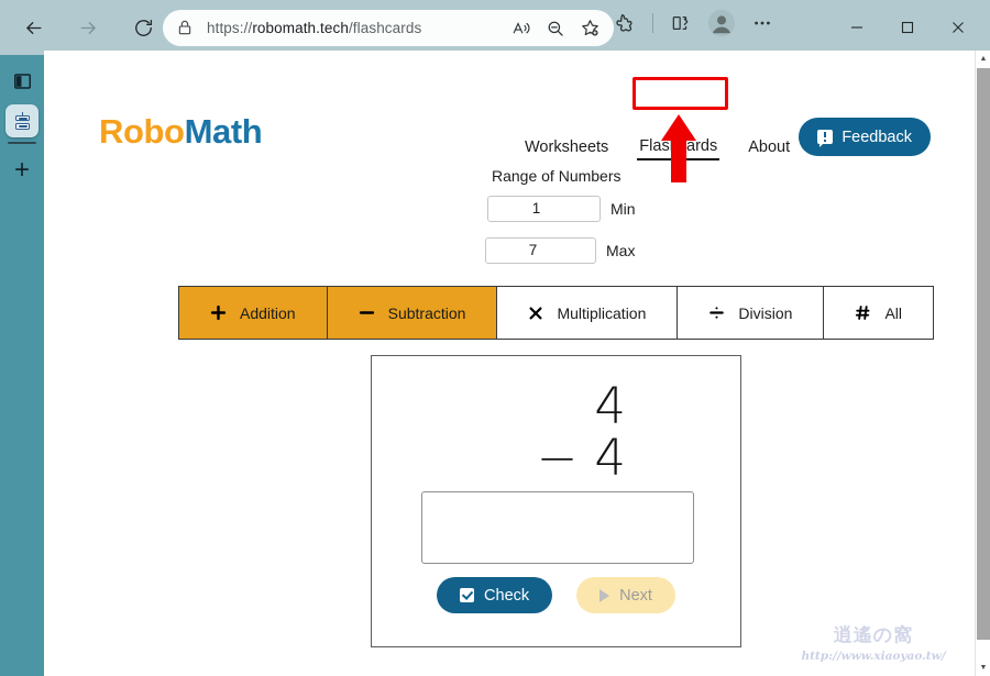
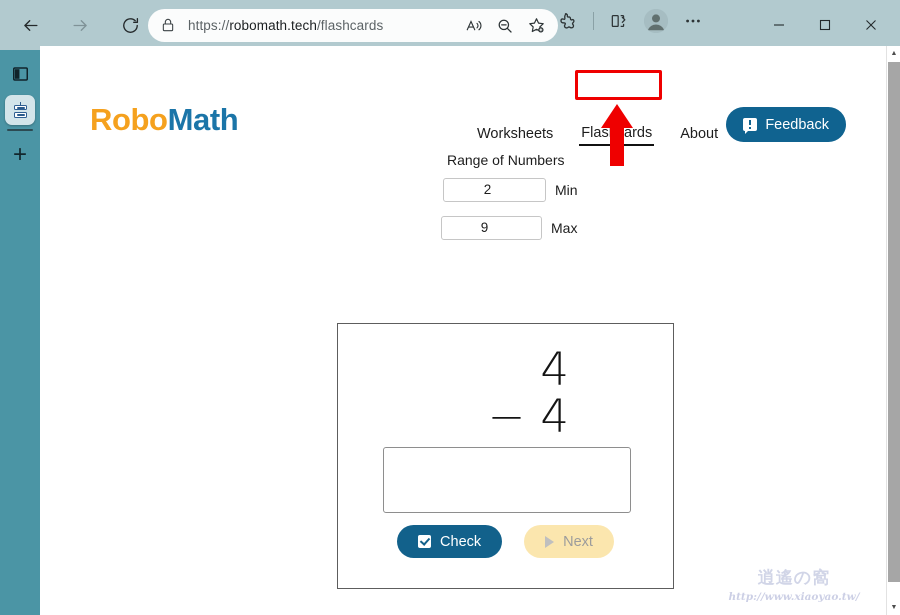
  https://robomath.tech/flashcards
  +
  RoboMath
  Worksheets
  Flasards
  About
  Feedback
  Range of Numbers
- 1
+ 2
  Min
- 7
+ 9
  Max
- Addition
- Subtraction
- Multiplication
- Division
- All
  4
  − 4
  Check
  Next
  逍遙の窩
  http://www.xiaoyao.tw/
